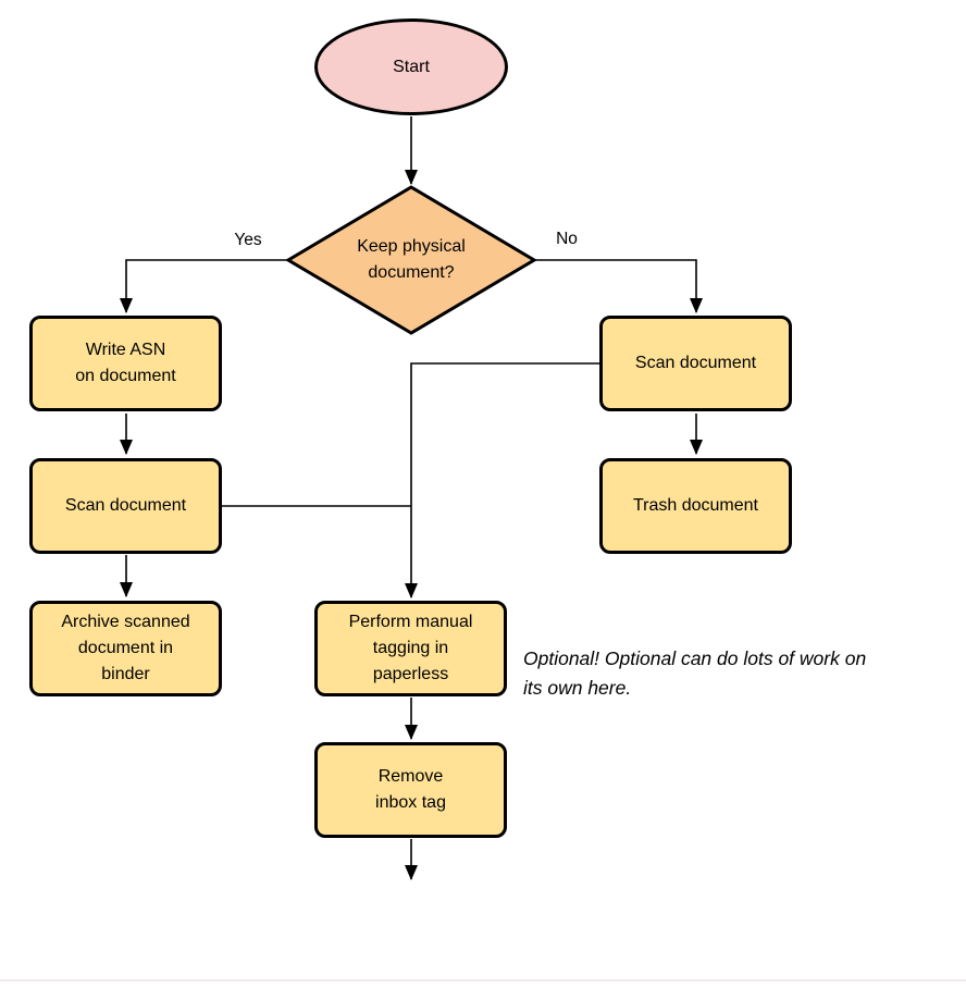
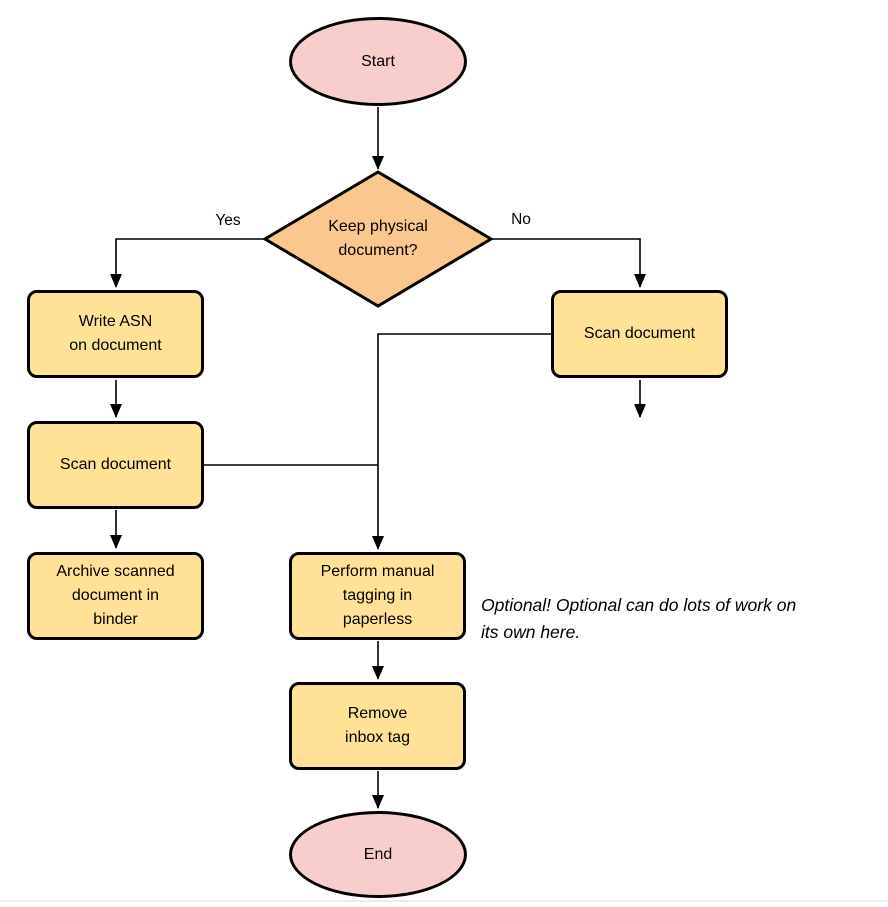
  Start
  Keep physical
  document?
  Yes
  No
  Write ASN
  on document
  Scan document
  Archive scanned
  document in
  binder
  Scan document
- Trash document
  Perform manual
  tagging in
  paperless
  Remove
  inbox tag
+ End
  Optional! Optional can do lots of work on
  its own here.
